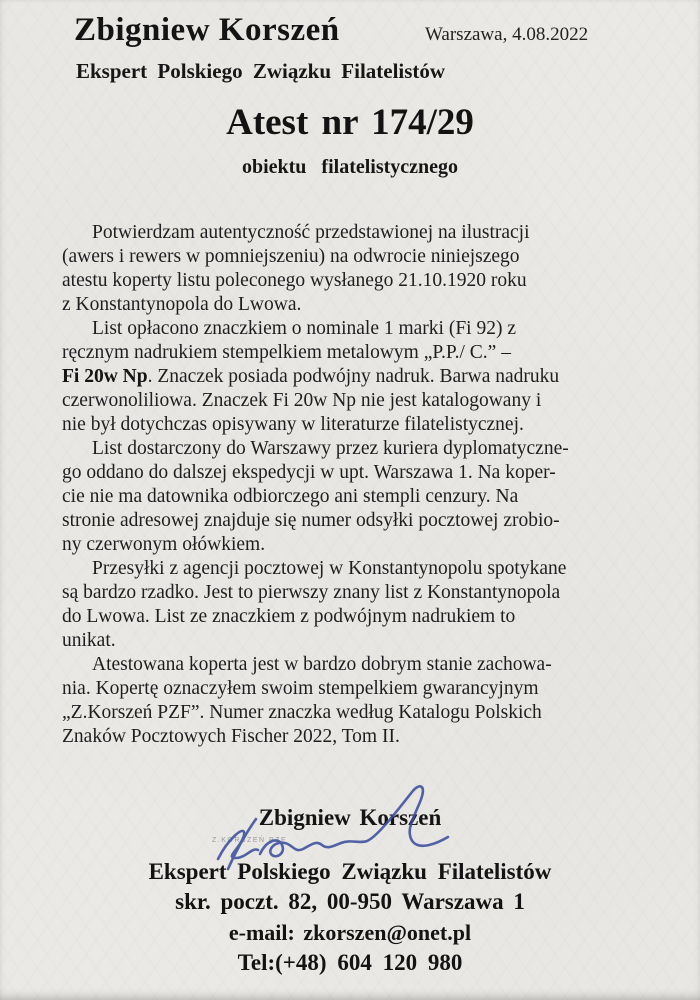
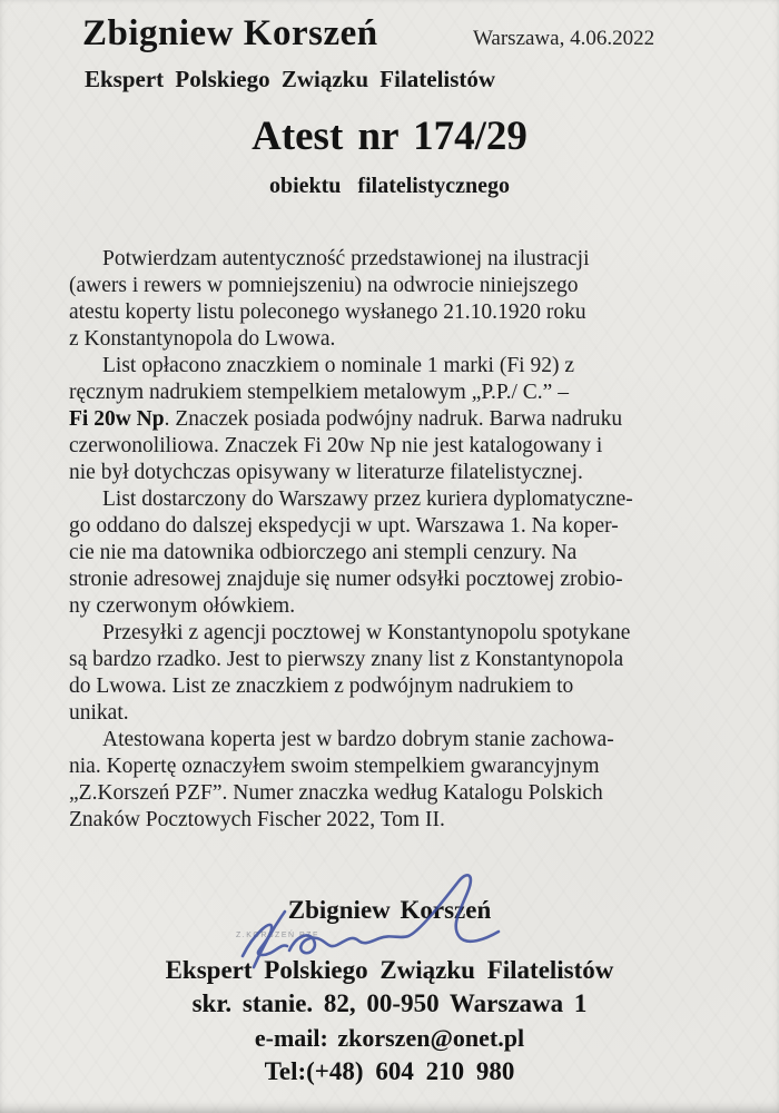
  Zbigniew Korszeń
- Warszawa, 4.08.2022
+ Warszawa, 4.06.2022
  Ekspert Polskiego Związku Filatelistów
  Atest nr 174/29
  obiektu filatelistycznego
  Potwierdzam autentyczność przedstawionej na ilustracji
  (awers i rewers w pomniejszeniu) na odwrocie niniejszego
  atestu koperty listu poleconego wysłanego 21.10.1920 roku
  z Konstantynopola do Lwowa.
  List opłacono znaczkiem o nominale 1 marki (Fi 92) z
  ręcznym nadrukiem stempelkiem metalowym „P.P./ C.” –
  Fi 20w Np. Znaczek posiada podwójny nadruk. Barwa nadruku
  czerwonoliliowa. Znaczek Fi 20w Np nie jest katalogowany i
  nie był dotychczas opisywany w literaturze filatelistycznej.
  List dostarczony do Warszawy przez kuriera dyplomatyczne-
  go oddano do dalszej ekspedycji w upt. Warszawa 1. Na koper-
  cie nie ma datownika odbiorczego ani stempli cenzury. Na
  stronie adresowej znajduje się numer odsyłki pocztowej zrobio-
  ny czerwonym ołówkiem.
  Przesyłki z agencji pocztowej w Konstantynopolu spotykane
  są bardzo rzadko. Jest to pierwszy znany list z Konstantynopola
  do Lwowa. List ze znaczkiem z podwójnym nadrukiem to
  unikat.
  Atestowana koperta jest w bardzo dobrym stanie zachowa-
  nia. Kopertę oznaczyłem swoim stempelkiem gwarancyjnym
  „Z.Korszeń PZF”. Numer znaczka według Katalogu Polskich
  Znaków Pocztowych Fischer 2022, Tom II.
  Zbigniew Korszeń
  Ekspert Polskiego Związku Filatelistów
- skr. poczt. 82, 00-950 Warszawa 1
+ skr. stanie. 82, 00-950 Warszawa 1
  e-mail: zkorszen@onet.pl
- Tel:(+48) 604 120 980
+ Tel:(+48) 604 210 980
